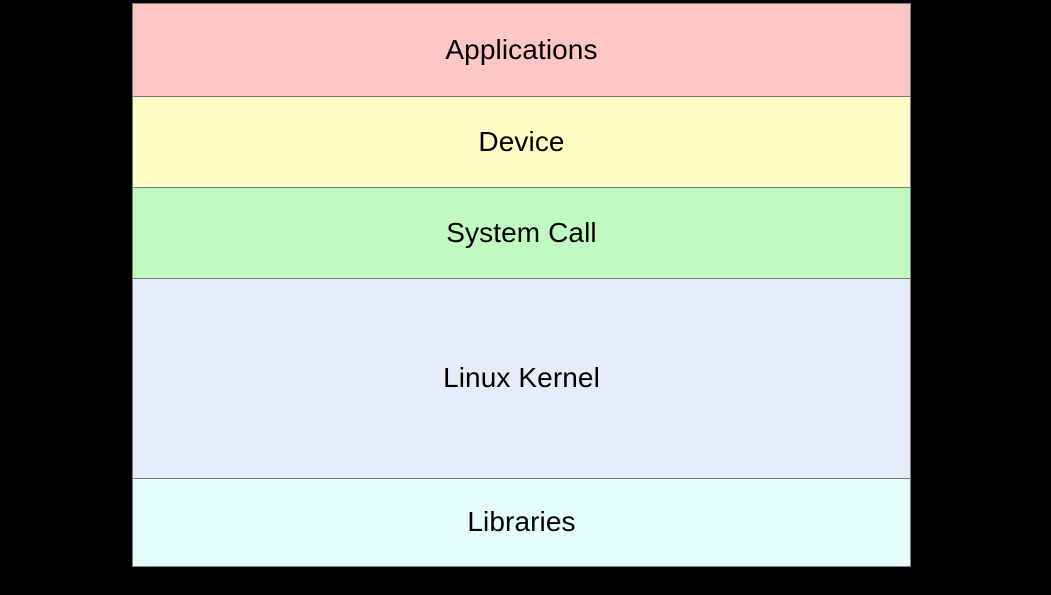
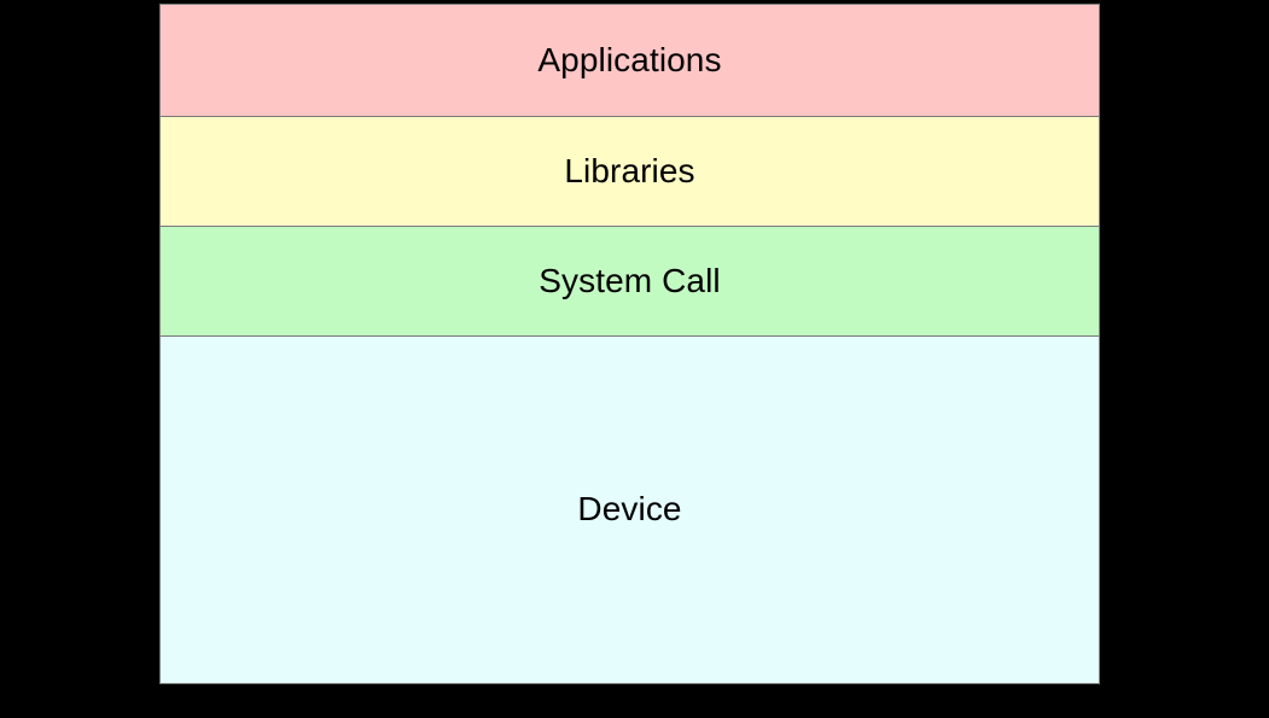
  Applications
- Device
+ Libraries
  System Call
- Linux Kernel
- Libraries
+ Device
